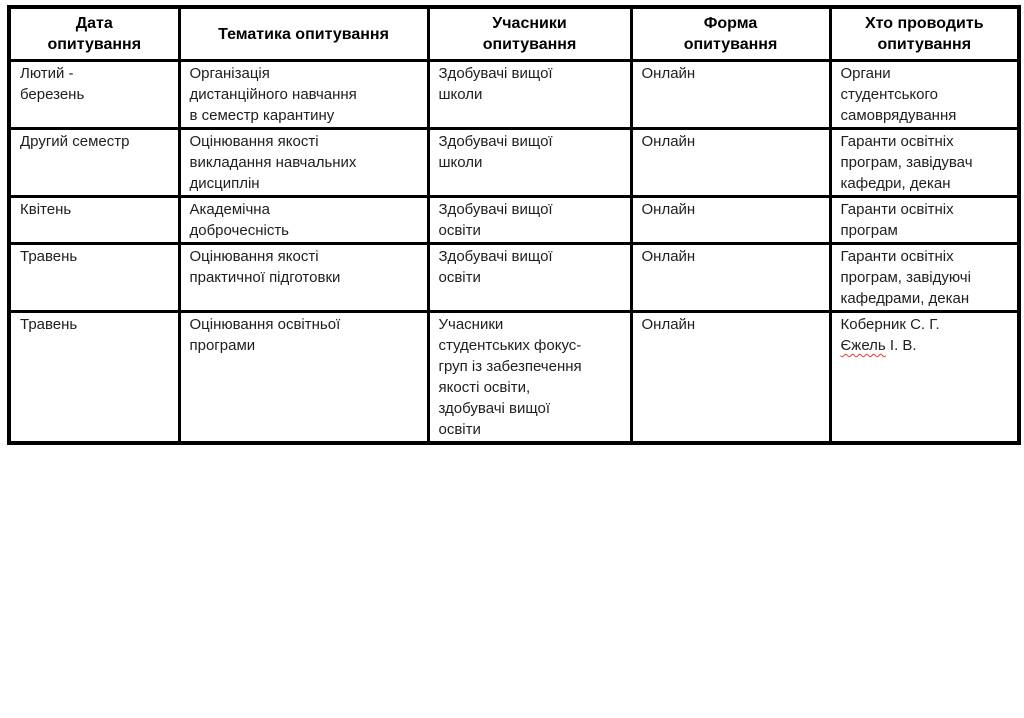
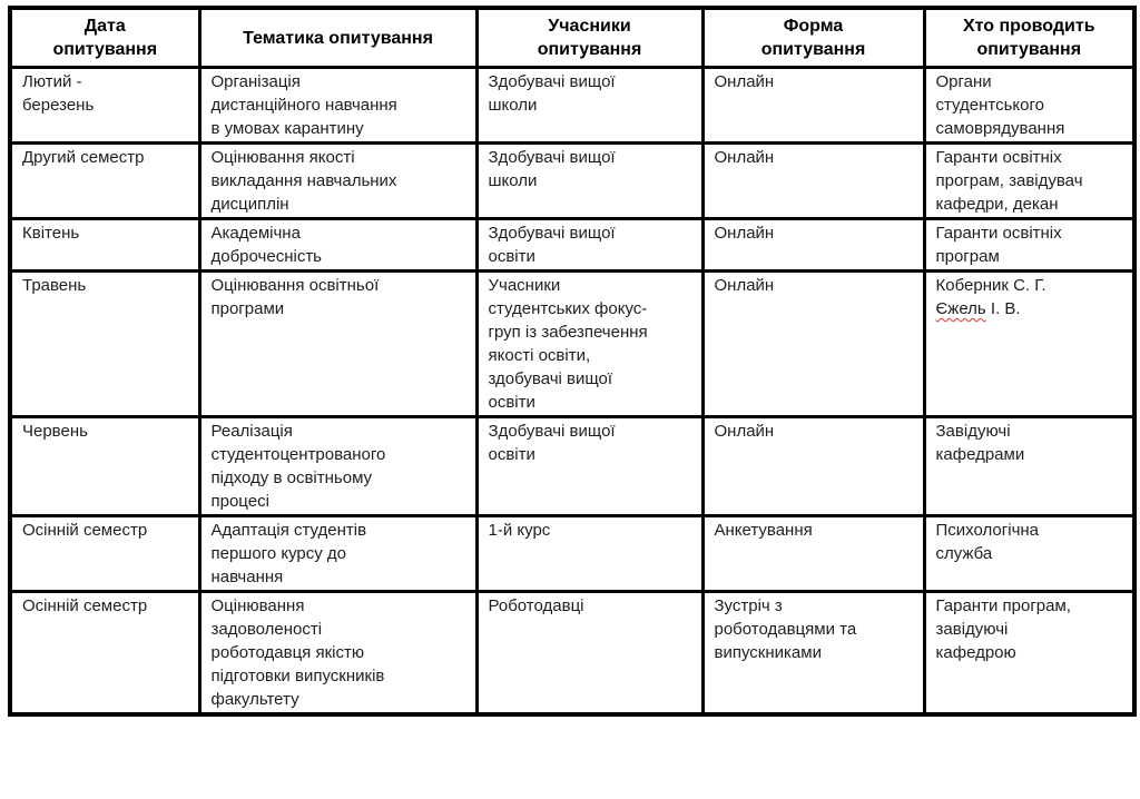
  Дата опитування	Тематика опитування	Учасники опитування	Форма опитування	Хто проводить опитування
- Лютий - березень	Організація дистанційного навчання в семестр карантину	Здобувачі вищої школи	Онлайн	Органи студентського самоврядування
+ Лютий - березень	Організація дистанційного навчання в умовах карантину	Здобувачі вищої школи	Онлайн	Органи студентського самоврядування
  Другий семестр	Оцінювання якості викладання навчальних дисциплін	Здобувачі вищої школи	Онлайн	Гаранти освітніх програм, завідувач кафедри, декан
  Квітень	Академічна доброчесність	Здобувачі вищої освіти	Онлайн	Гаранти освітніх програм
- Травень	Оцінювання якості практичної підготовки	Здобувачі вищої освіти	Онлайн	Гаранти освітніх програм, завідуючі кафедрами, декан
  Травень	Оцінювання освітньої програми	Учасники студентських фокус- груп із забезпечення якості освіти, здобувачі вищої освіти	Онлайн	Коберник С. Г. Єжель І. В.
+ Червень	Реалізація студентоцентрованого підходу в освітньому процесі	Здобувачі вищої освіти	Онлайн	Завідуючі кафедрами
+ Осінній семестр	Адаптація студентів першого курсу до навчання	1-й курс	Анкетування	Психологічна служба
+ Осінній семестр	Оцінювання задоволеності роботодавця якістю підготовки випускників факультету	Роботодавці	Зустріч з роботодавцями та випускниками	Гаранти програм, завідуючі кафедрою
